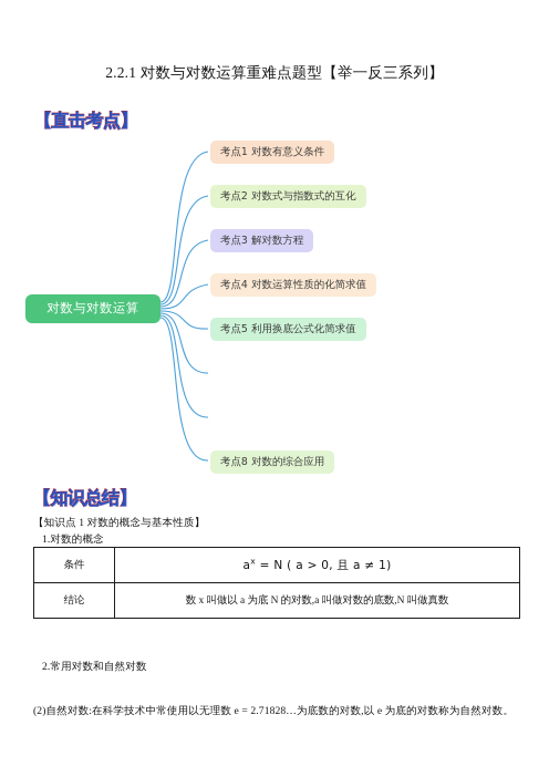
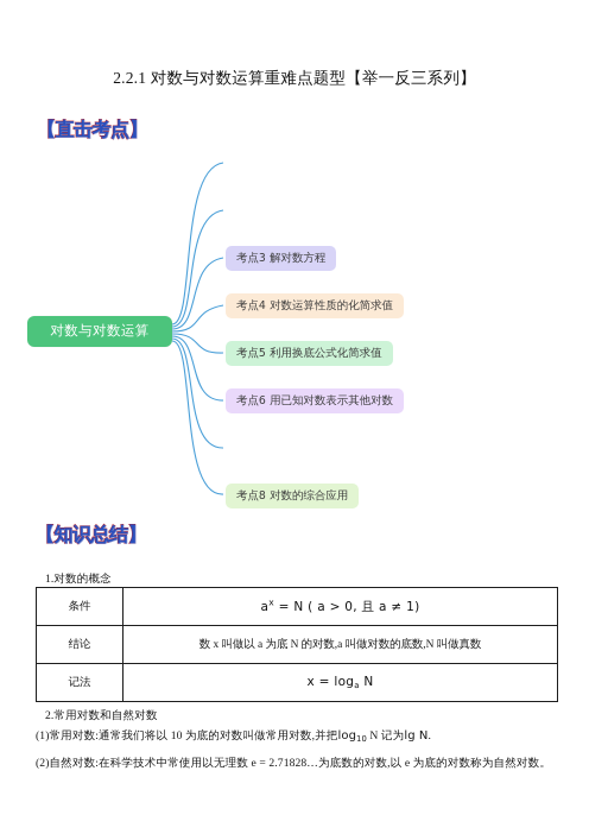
  2.2.1 对数与对数运算重难点题型【举一反三系列】
  【直击考点】
  对数与对数运算
- 考点1 对数有意义条件
- 考点2 对数式与指数式的互化
  考点3 解对数方程
  考点4 对数运算性质的化简求值
  考点5 利用换底公式化简求值
+ 考点6 用已知对数表示其他对数
  考点8 对数的综合应用
  【知识总结】
- 【知识点 1 对数的概念与基本性质】
  1.对数的概念
  条件	ax = N ( a > 0, 且 a ≠ 1)
  结论	数 x 叫做以 a 为底 N 的对数,a 叫做对数的底数,N 叫做真数
+ 记法	x = loga N
  2.常用对数和自然对数
+ (1)常用对数:通常我们将以 10 为底的对数叫做常用对数,并把log10 N 记为lg N.
  (2)自然对数:在科学技术中常使用以无理数 e = 2.71828…为底数的对数,以 e 为底的对数称为自然对数。
